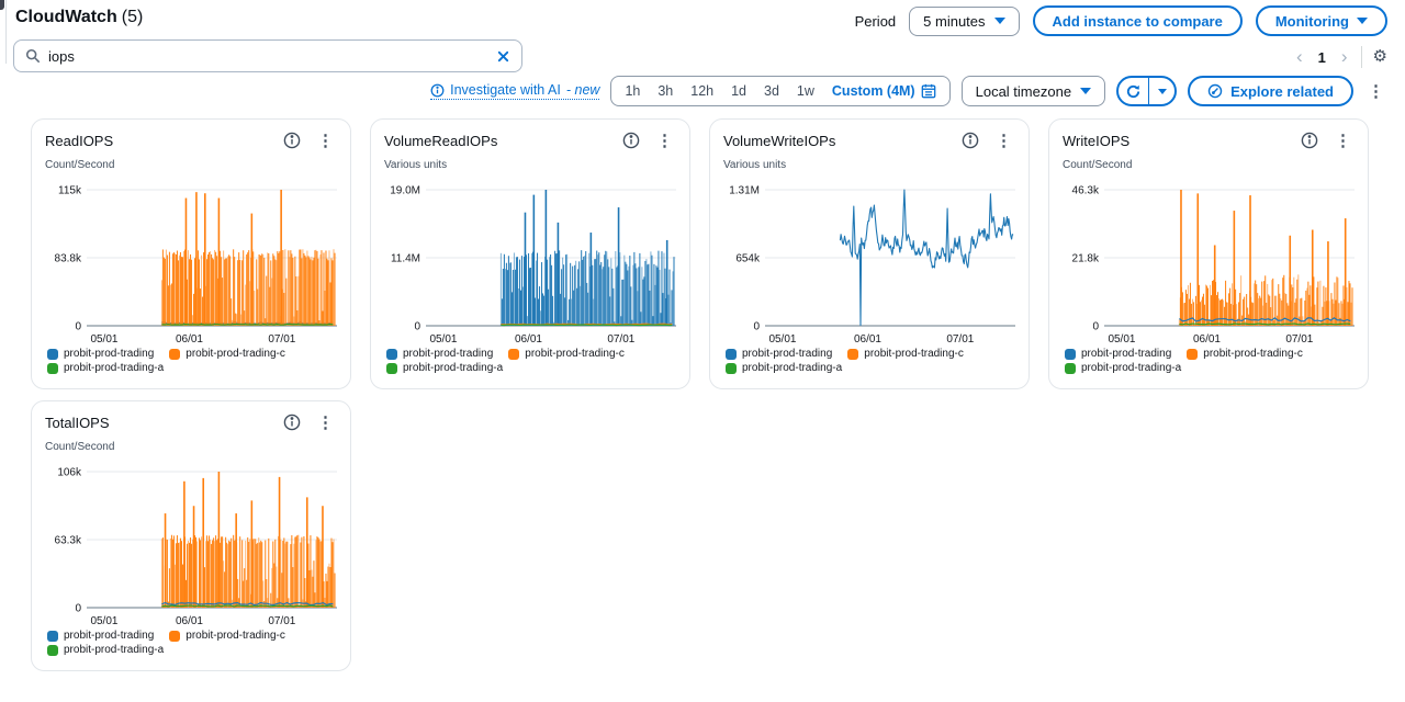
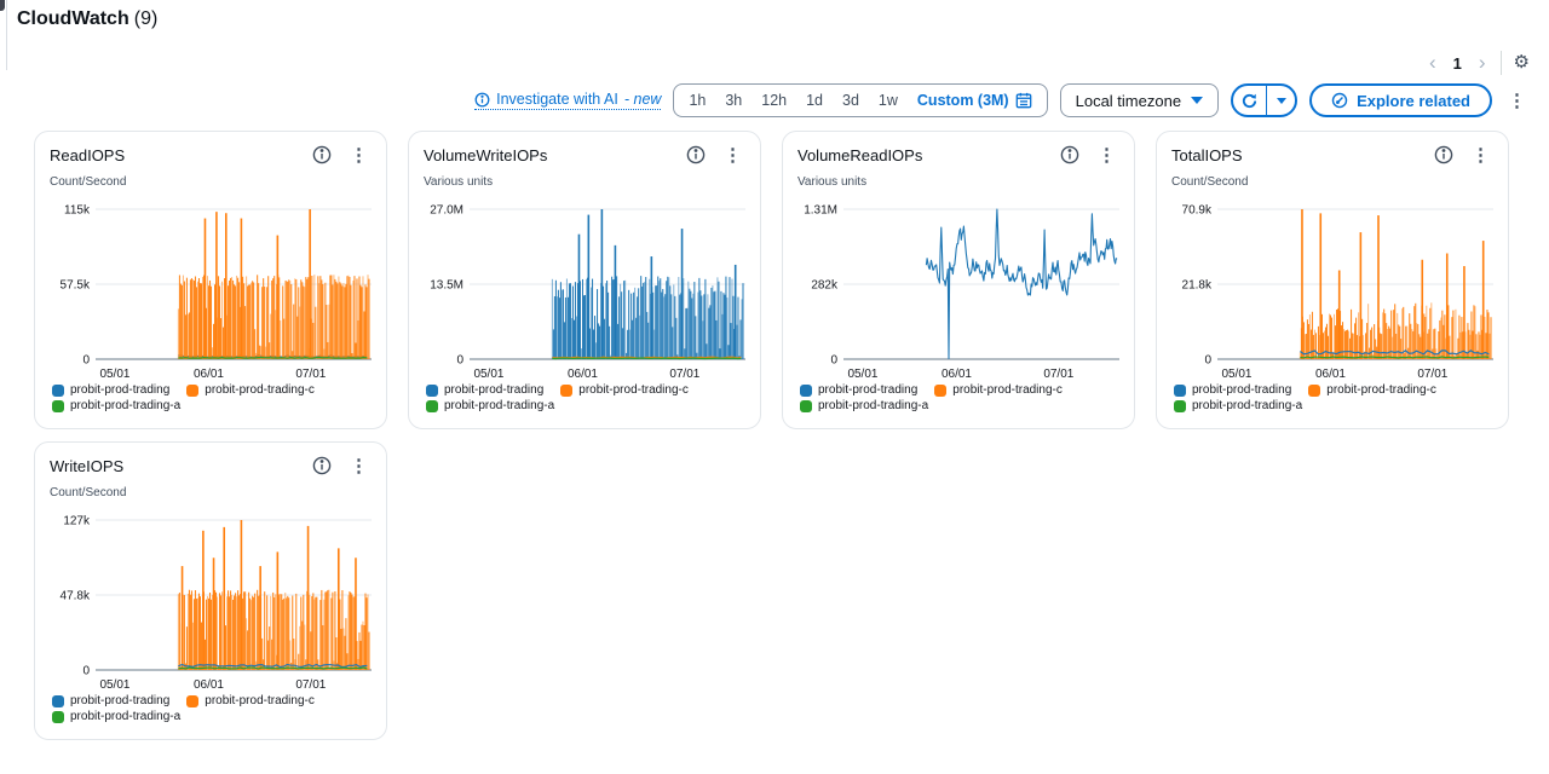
- CloudWatch (5)
+ CloudWatch (9)
- Period
- 5 minutes
- Add instance to compare
- Monitoring
- iops
  ‹
  1
  ›
  ⚙
  Investigate with AI
  - new
  1h
  3h
  12h
  1d
  3d
  1w
- Custom (4M)
+ Custom (3M)
  Local timezone
  Explore related
  ⋮
  ReadIOPS
  ⋮
  Count/Second
  115k
- 83.8k
+ 57.5k
  0
  05/01
  06/01
  07/01
  probit-prod-trading
  probit-prod-trading-c
  probit-prod-trading-a
- VolumeReadIOPs
+ VolumeWriteIOPs
  ⋮
  Various units
- 19.0M
+ 27.0M
- 11.4M
+ 13.5M
  0
  05/01
  06/01
  07/01
  probit-prod-trading
  probit-prod-trading-c
  probit-prod-trading-a
- VolumeWriteIOPs
+ VolumeReadIOPs
  ⋮
  Various units
  1.31M
- 654k
+ 282k
  0
  05/01
  06/01
  07/01
  probit-prod-trading
  probit-prod-trading-c
  probit-prod-trading-a
- WriteIOPS
+ TotalIOPS
  ⋮
  Count/Second
- 46.3k
+ 70.9k
  21.8k
  0
  05/01
  06/01
  07/01
  probit-prod-trading
  probit-prod-trading-c
  probit-prod-trading-a
- TotalIOPS
+ WriteIOPS
  ⋮
  Count/Second
- 106k
+ 127k
- 63.3k
+ 47.8k
  0
  05/01
  06/01
  07/01
  probit-prod-trading
  probit-prod-trading-c
  probit-prod-trading-a
